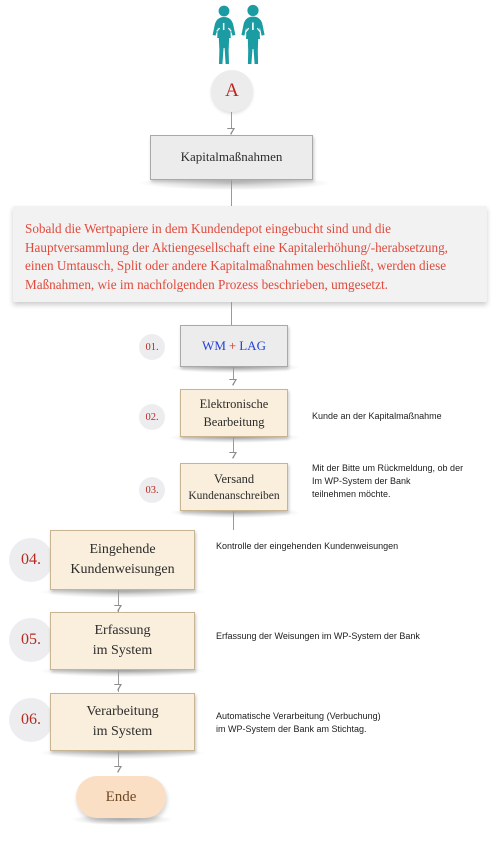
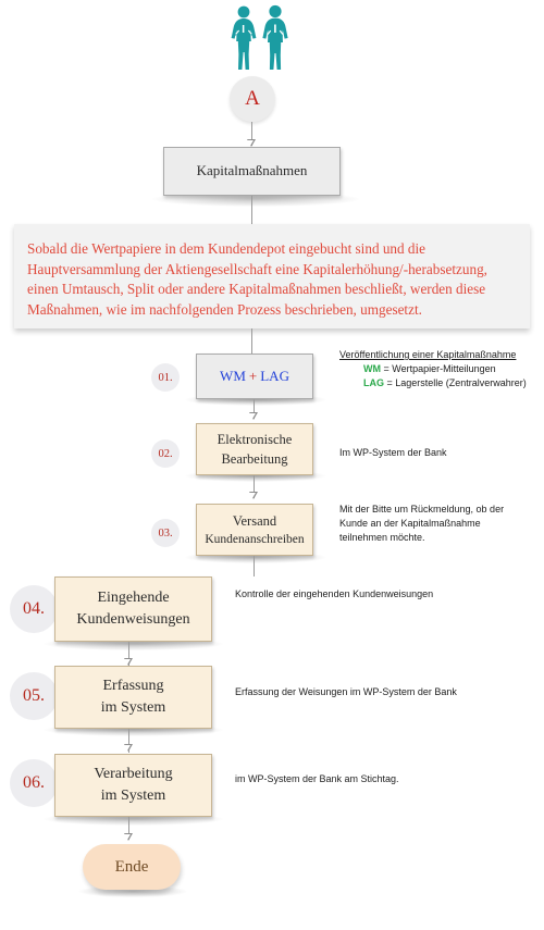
  A
  Kapitalmaßnahmen
  Sobald die Wertpapiere in dem Kundendepot eingebucht sind und die Hauptversammlung der Aktiengesellschaft eine Kapitalerhöhung/-herabsetzung, einen Umtausch, Split oder andere Kapitalmaßnahmen beschließt, werden diese Maßnahmen, wie im nachfolgenden Prozess beschrieben, umgesetzt.
  01.
  WM + LAG
+ Veröffentlichung einer Kapitalmaßnahme
+ WM = Wertpapier-Mitteilungen
+ LAG = Lagerstelle (Zentralverwahrer)
  02.
  Elektronische
  Bearbeitung
- Kunde an der Kapitalmaßnahme
+ Im WP-System der Bank
  03.
  Versand
  Kundenanschreiben
  Mit der Bitte um Rückmeldung, ob der
- Im WP-System der Bank
+ Kunde an der Kapitalmaßnahme
  teilnehmen möchte.
  04.
  Eingehende
  Kundenweisungen
  Kontrolle der eingehenden Kundenweisungen
  05.
  Erfassung
  im System
  Erfassung der Weisungen im WP-System der Bank
  06.
  Verarbeitung
  im System
- Automatische Verarbeitung (Verbuchung)
  im WP-System der Bank am Stichtag.
  Ende
